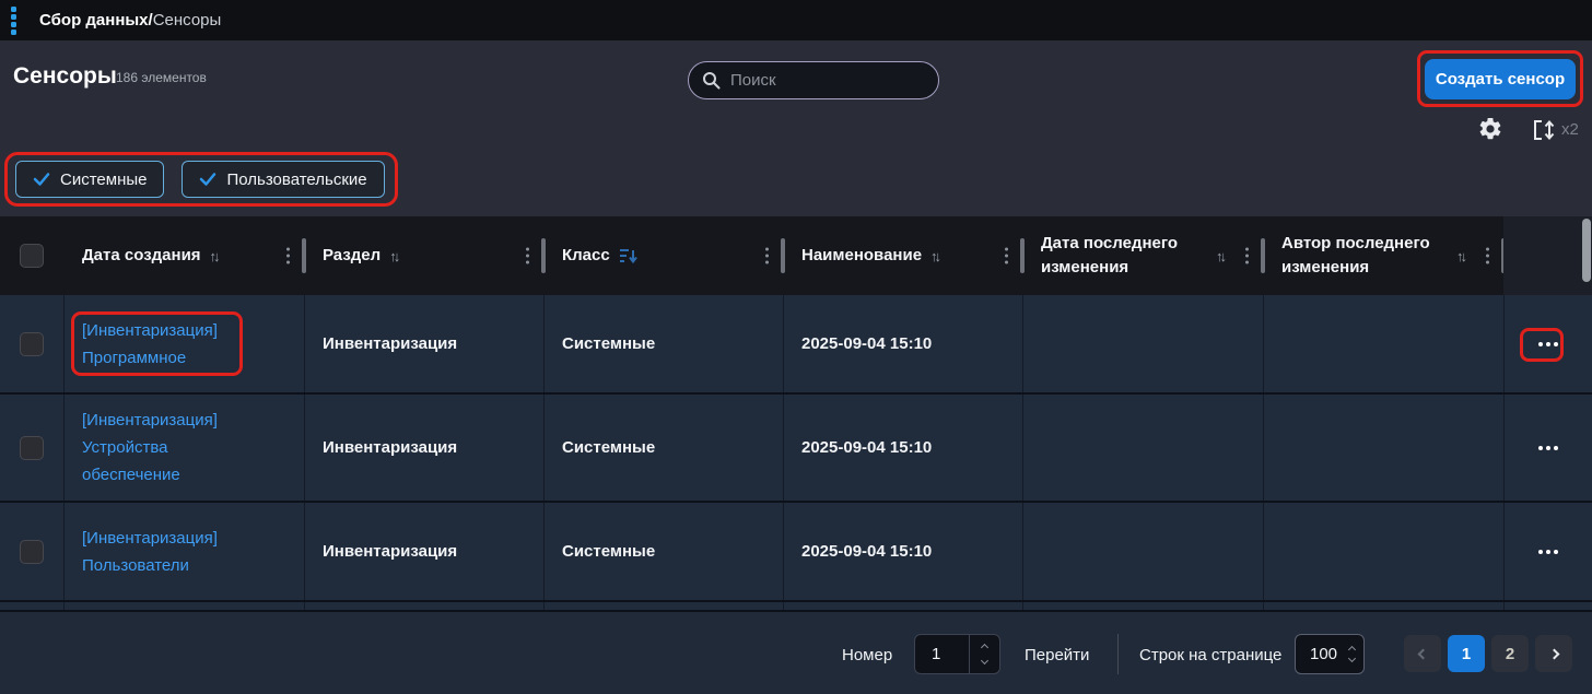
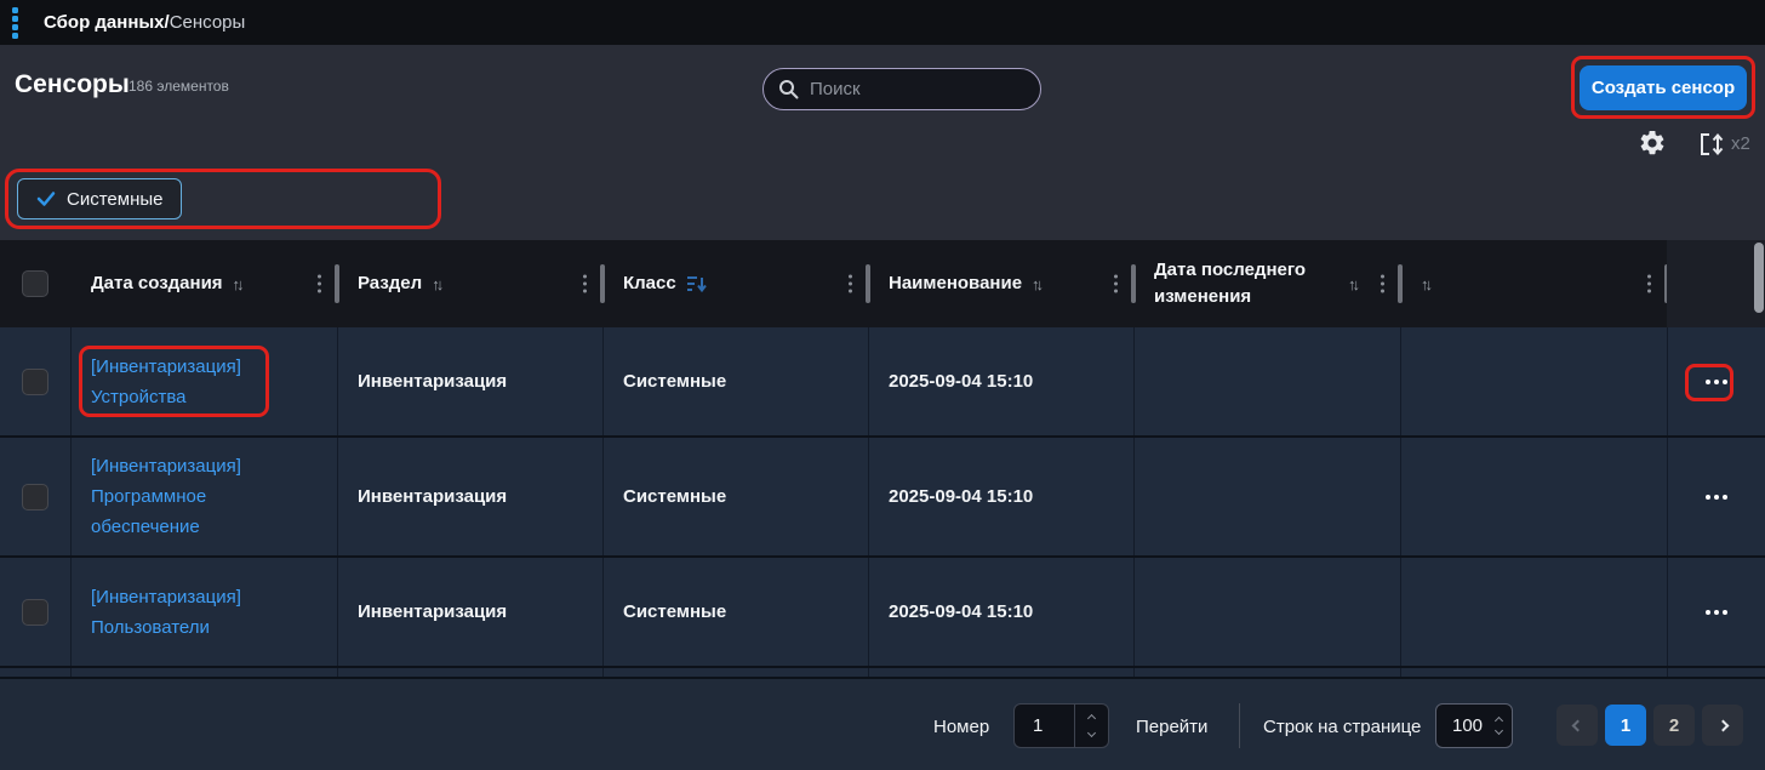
  Сбор данных/Сенсоры
  Сенсоры
  186 элементов
  Поиск
  Создать сенсор
  x2
  Системные
- Пользовательские
  Дата создания
  ↑↓
  Раздел
  ↑↓
  Класс
  Наименование
  ↑↓
  Дата последнего изменения
  ↑↓
- Автор последнего изменения
  ↑↓
  [Инвентаризация]
- Программное
+ Устройства
  Инвентаризация
  Системные
  2025-09-04 15:10
  [Инвентаризация]
- Устройства
+ Программное
  обеспечение
  Инвентаризация
  Системные
  2025-09-04 15:10
  [Инвентаризация]
  Пользователи
  Инвентаризация
  Системные
  2025-09-04 15:10
  Номер
  1
  Перейти
  Строк на странице
  100
  1
  2
